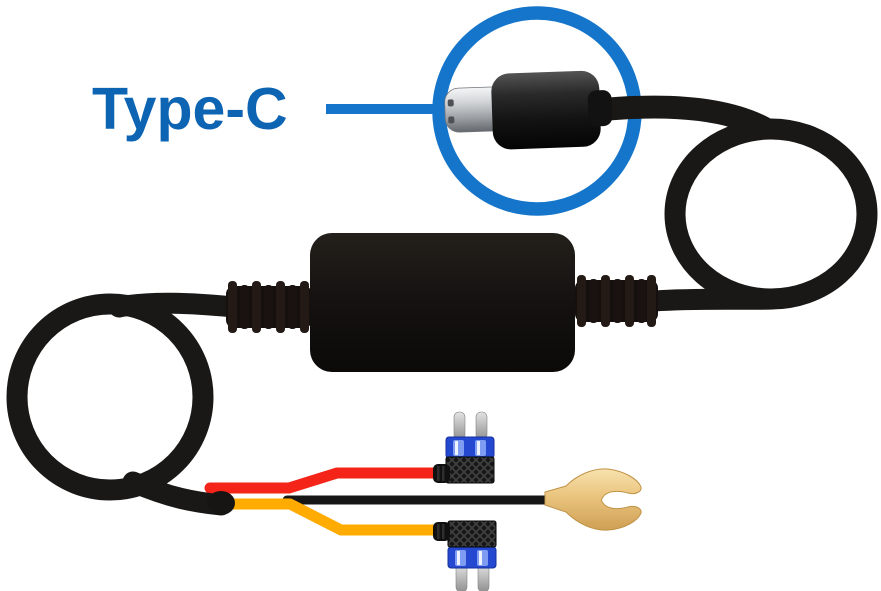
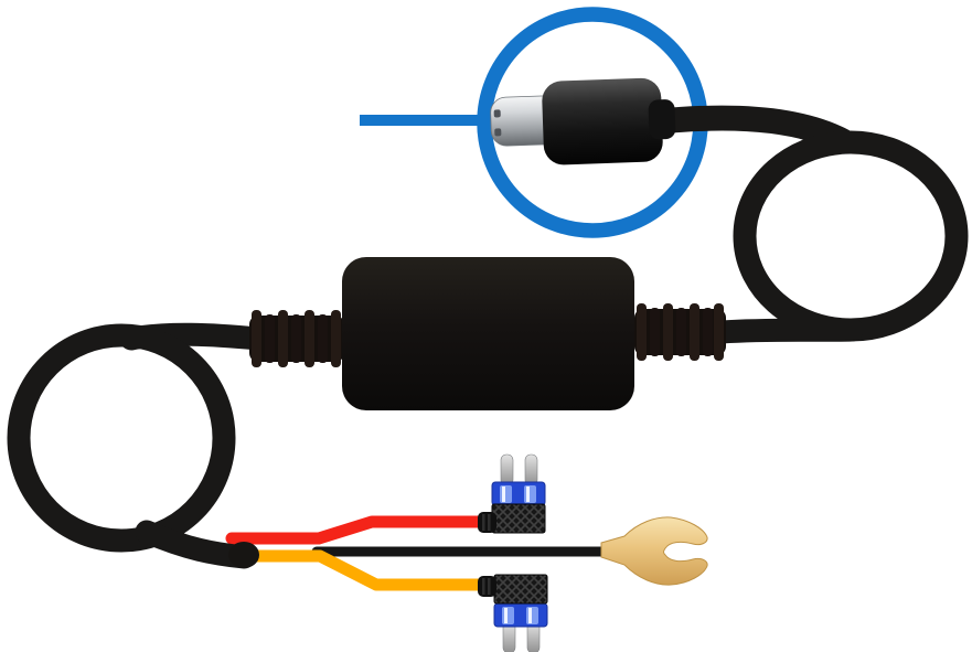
- Type-C
